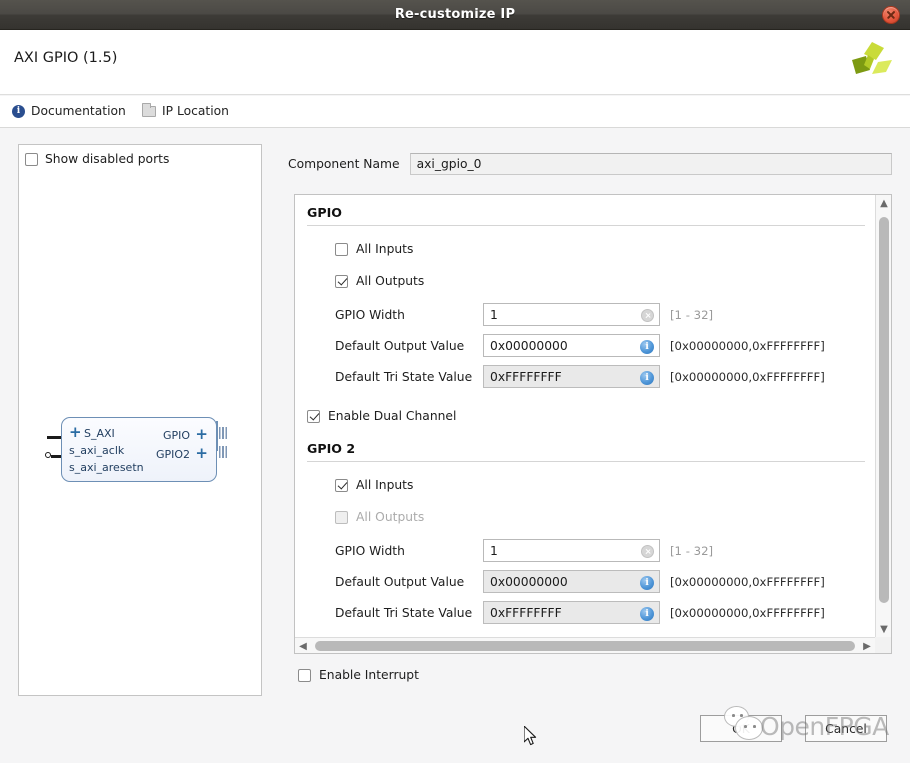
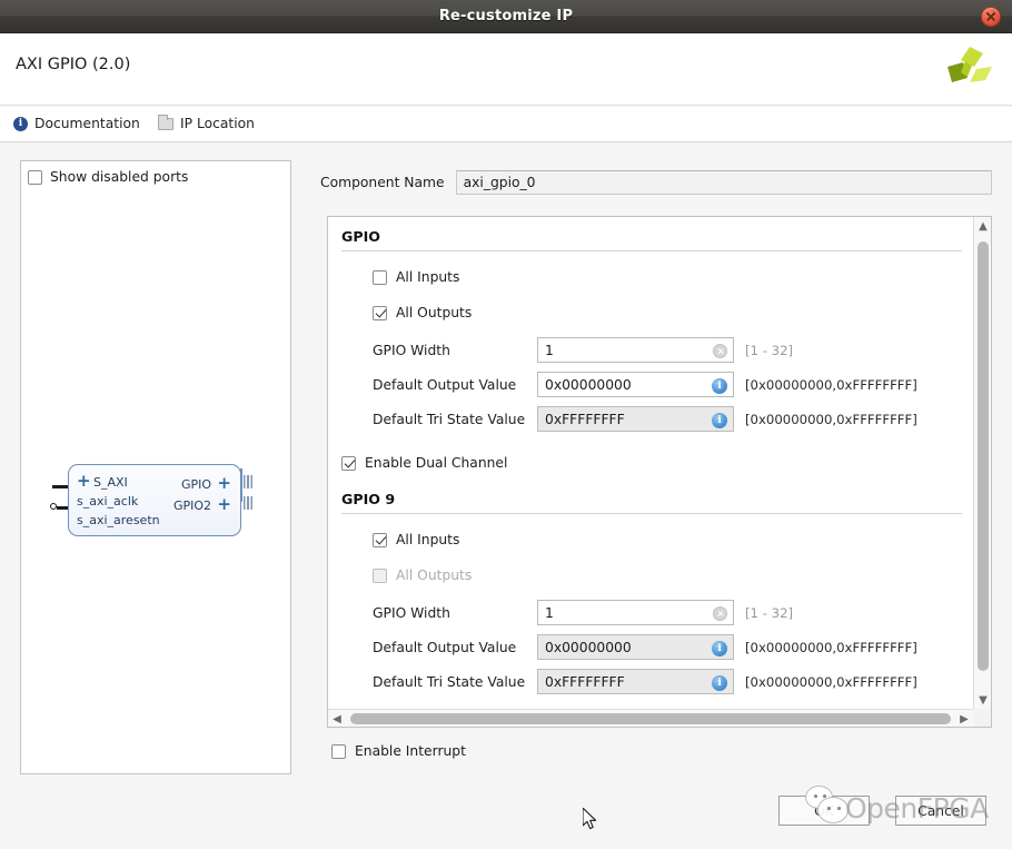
  Re-customize IP
- AXI GPIO (1.5)
+ AXI GPIO (2.0)
  i
  Documentation
  IP Location
  Show disabled ports
  +
  S_AXI
  s_axi_aclk
  s_axi_aresetn
  GPIO
  +
  GPIO2
  +
  Component Name
  axi_gpio_0
  GPIO
  All Inputs
  All Outputs
  GPIO Width
  1
  [1 - 32]
  Default Output Value
  0x00000000
  i
  [0x00000000,0xFFFFFFFF]
  Default Tri State Value
  0xFFFFFFFF
  i
  [0x00000000,0xFFFFFFFF]
  Enable Dual Channel
- GPIO 2
+ GPIO 9
  All Inputs
  All Outputs
  GPIO Width
  1
  [1 - 32]
  Default Output Value
  0x00000000
  i
  [0x00000000,0xFFFFFFFF]
  Default Tri State Value
  0xFFFFFFFF
  i
  [0x00000000,0xFFFFFFFF]
  ▲
  ▼
  ◀
  ▶
  Enable Interrupt
  Cancel
  OpenFPGA
